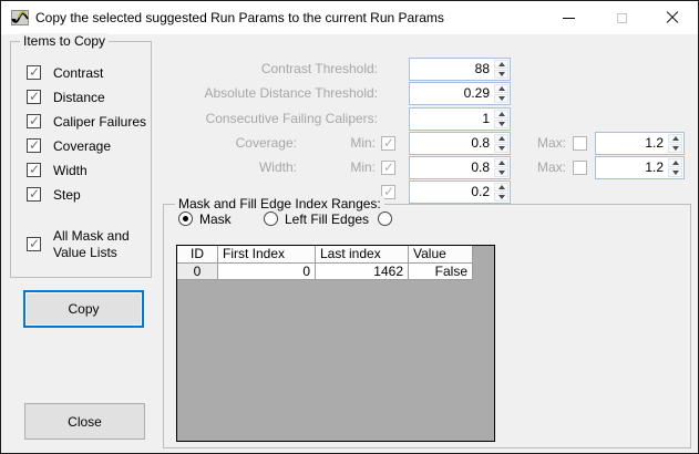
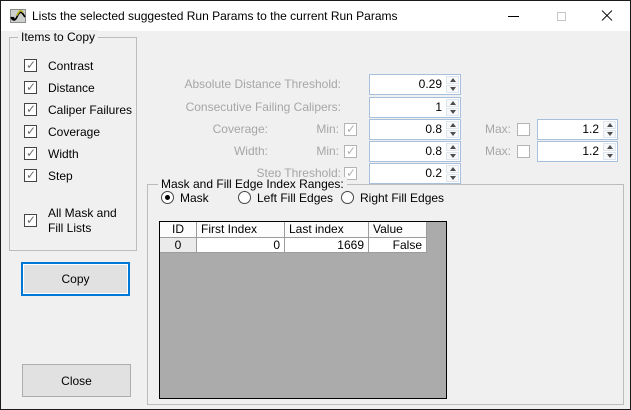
- Copy the selected suggested Run Params to the current Run Params
+ Lists the selected suggested Run Params to the current Run Params
  Items to Copy
  Contrast
  Distance
  Caliper Failures
  Coverage
  Width
  Step
- All Mask and Value Lists
+ All Mask and Fill Lists
  Copy
  Close
- Contrast Threshold:
- 88
  Absolute Distance Threshold:
  0.29
  Consecutive Failing Calipers:
  1
  Coverage:
  Min:
  0.8
  Max:
  1.2
  Width:
  Min:
  0.8
  Max:
  1.2
+ Step Threshold:
  0.2
  Mask and Fill Edge Index Ranges:
  Mask
  Left Fill Edges
+ Right Fill Edges
  ID
  First Index
  Last index
  Value
  0
  0
- 1462
+ 1669
  False
